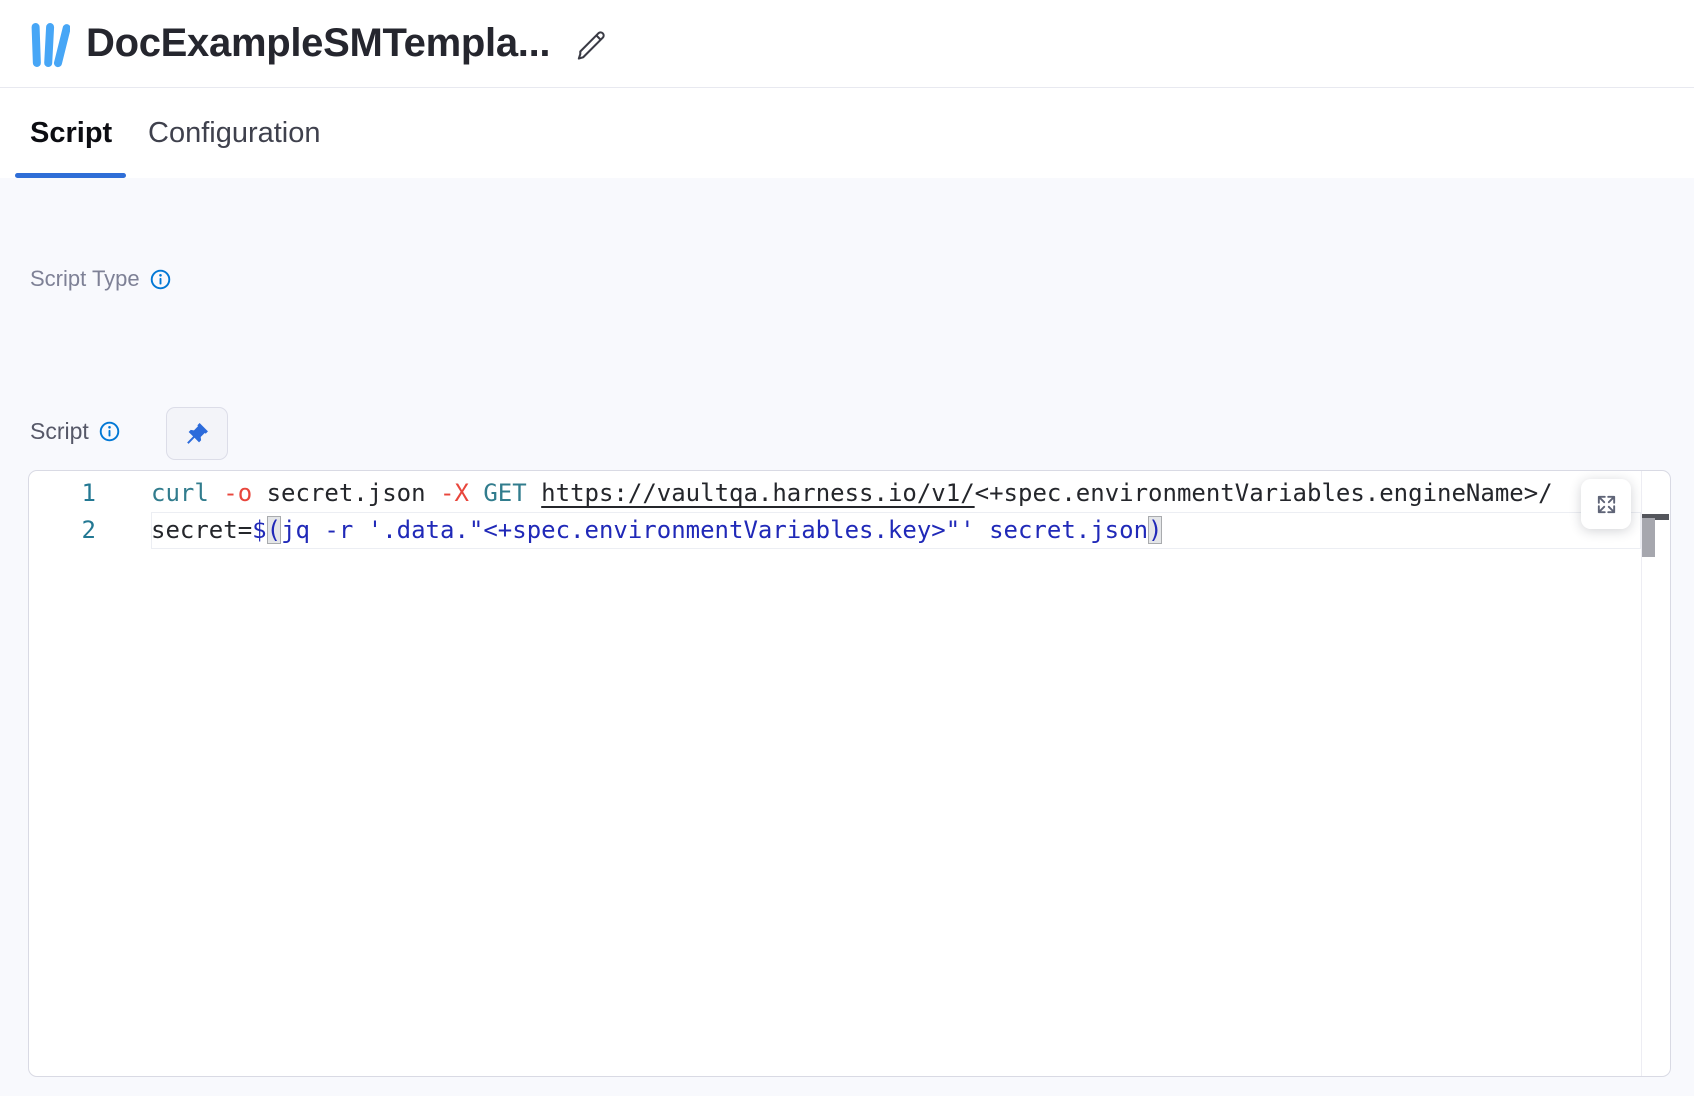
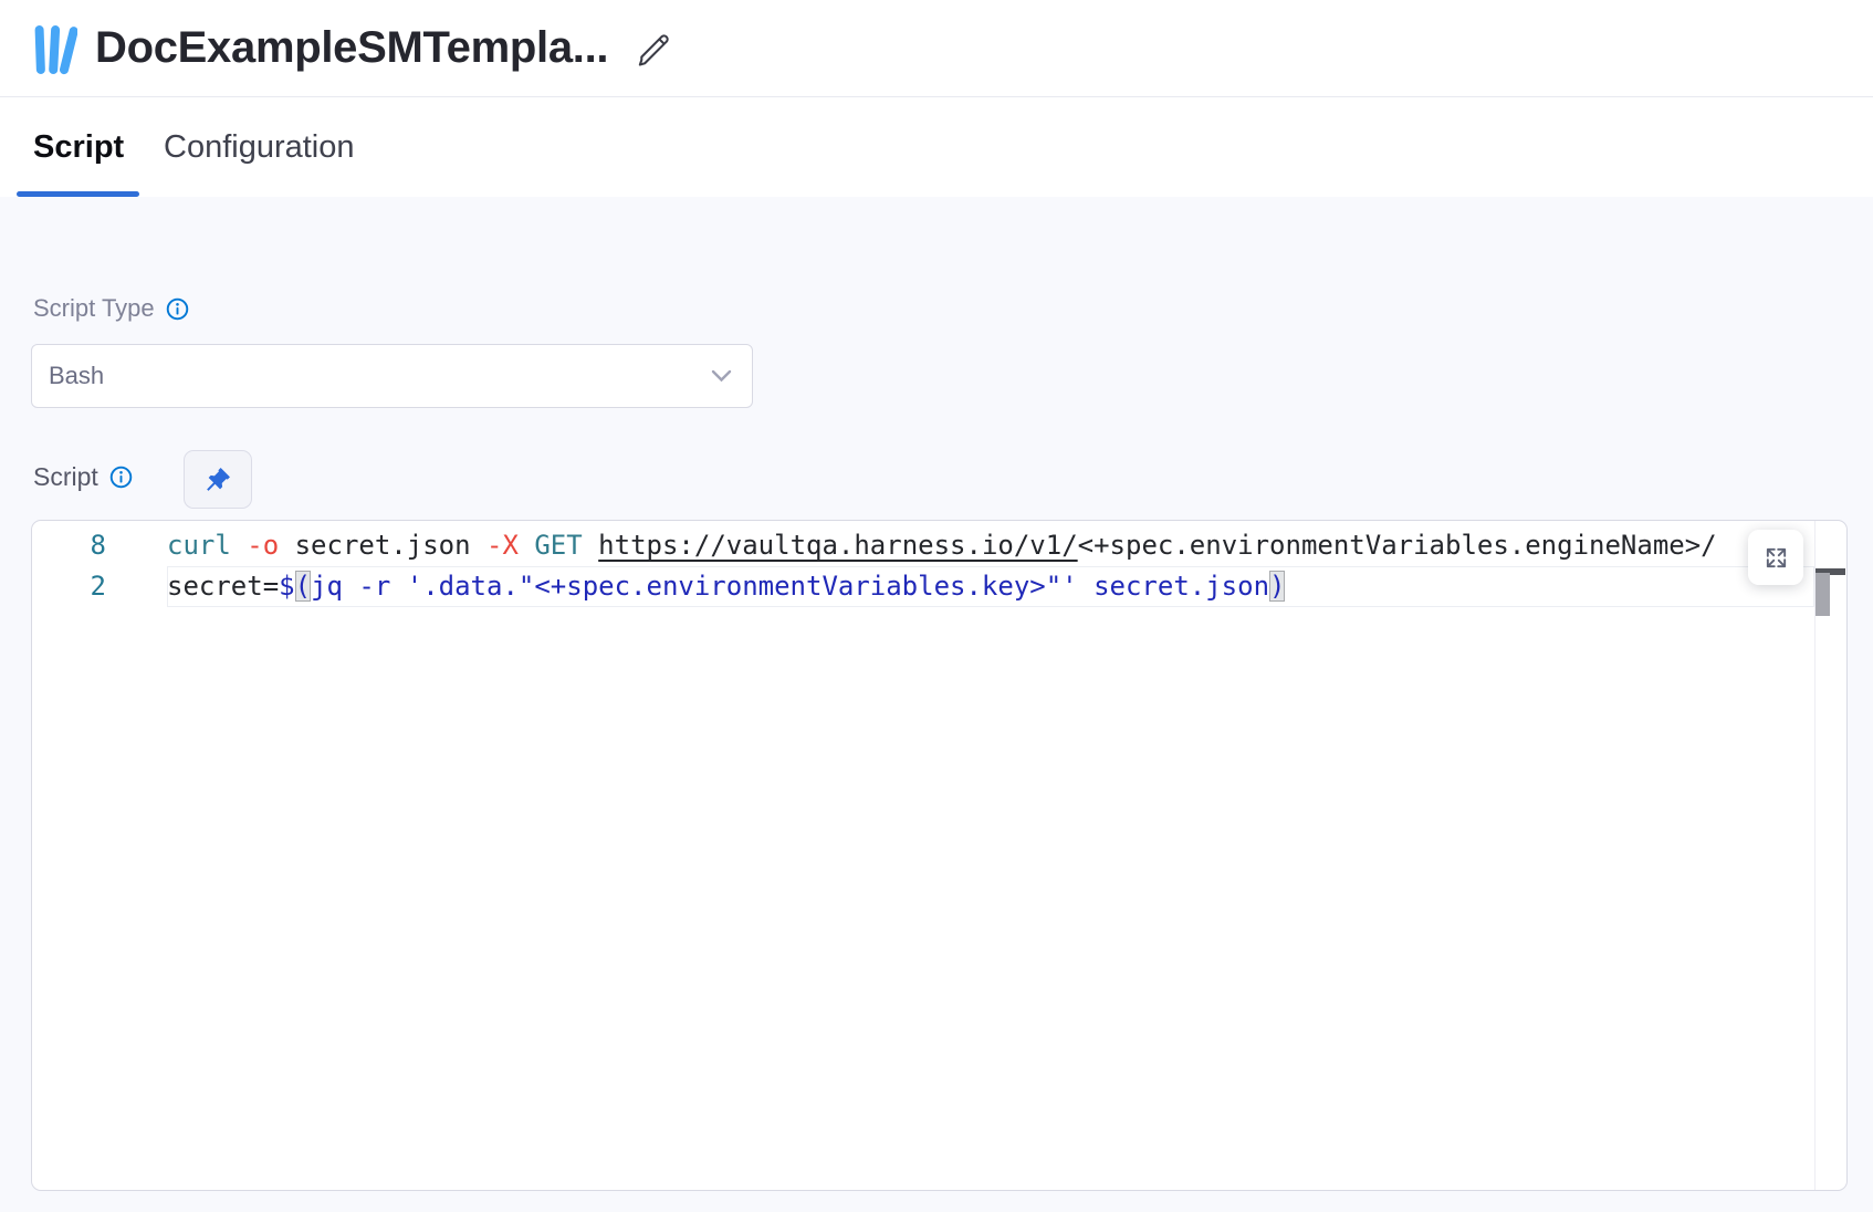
  DocExampleSMTempla...
  Script
  Configuration
  Script Type
+ Bash
  Script
- 1
+ 8
  curl -o secret.json -X GET https://vaultqa.harness.io/v1/<+spec.environmentVariables.engineName>/
  2
  secret=$(jq -r '.data."<+spec.environmentVariables.key>"' secret.json)
